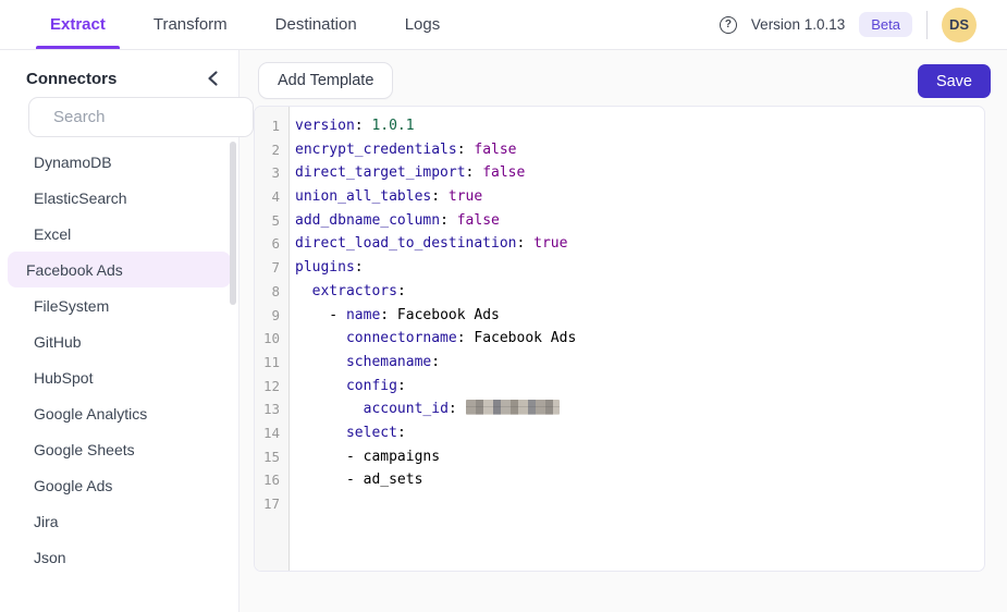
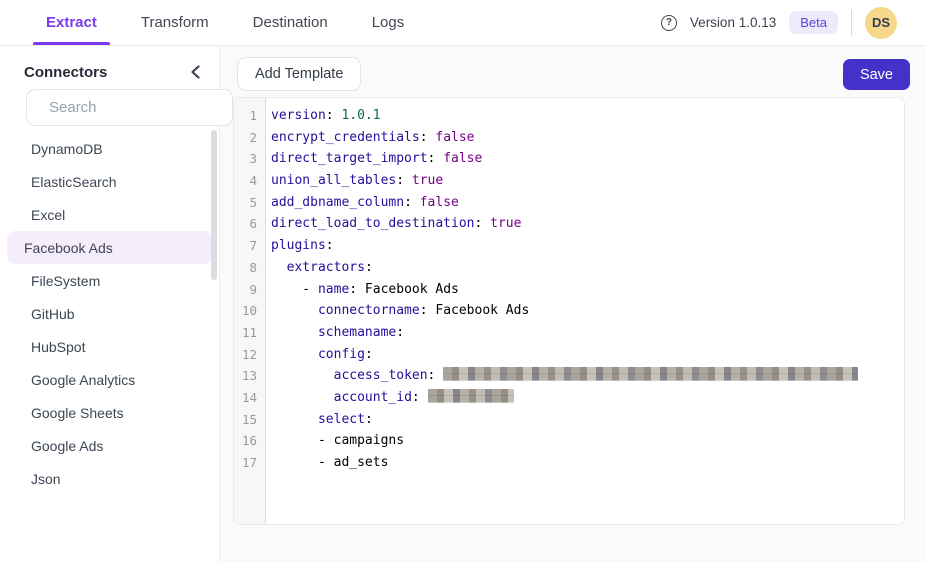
  Extract
  Transform
  Destination
  Logs
  ?
  Version 1.0.13
  Beta
  DS
  Connectors
  Search
  DynamoDB
  ElasticSearch
  Excel
  Facebook Ads
  FileSystem
  GitHub
  HubSpot
  Google Analytics
  Google Sheets
  Google Ads
- Jira
  Json
  Add Template
  Save
  1
  2
  3
  4
  5
  6
  7
  8
  9
  10
  11
  12
  13
  14
  15
  16
  17
  version: 1.0.1
  encrypt_credentials: false
  direct_target_import: false
  union_all_tables: true
  add_dbname_column: false
  direct_load_to_destination: true
  plugins:
  extractors:
  - name: Facebook Ads
  connectorname: Facebook Ads
  schemaname:
  config:
+ access_token:
  account_id:
  select:
  - campaigns
  - ad_sets
